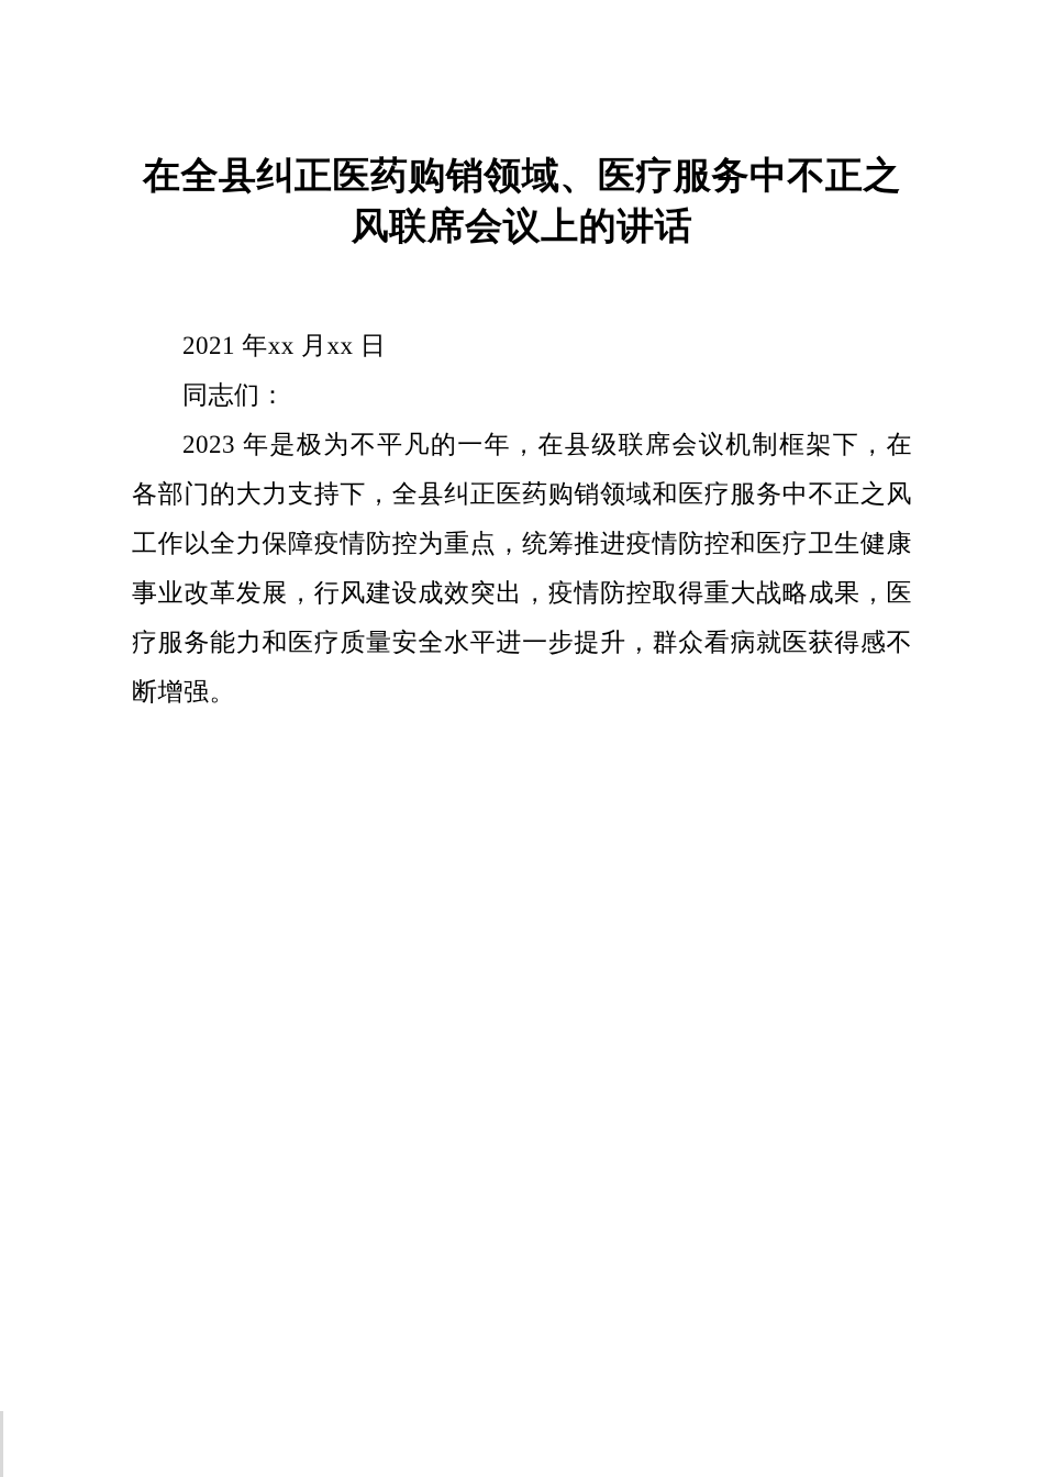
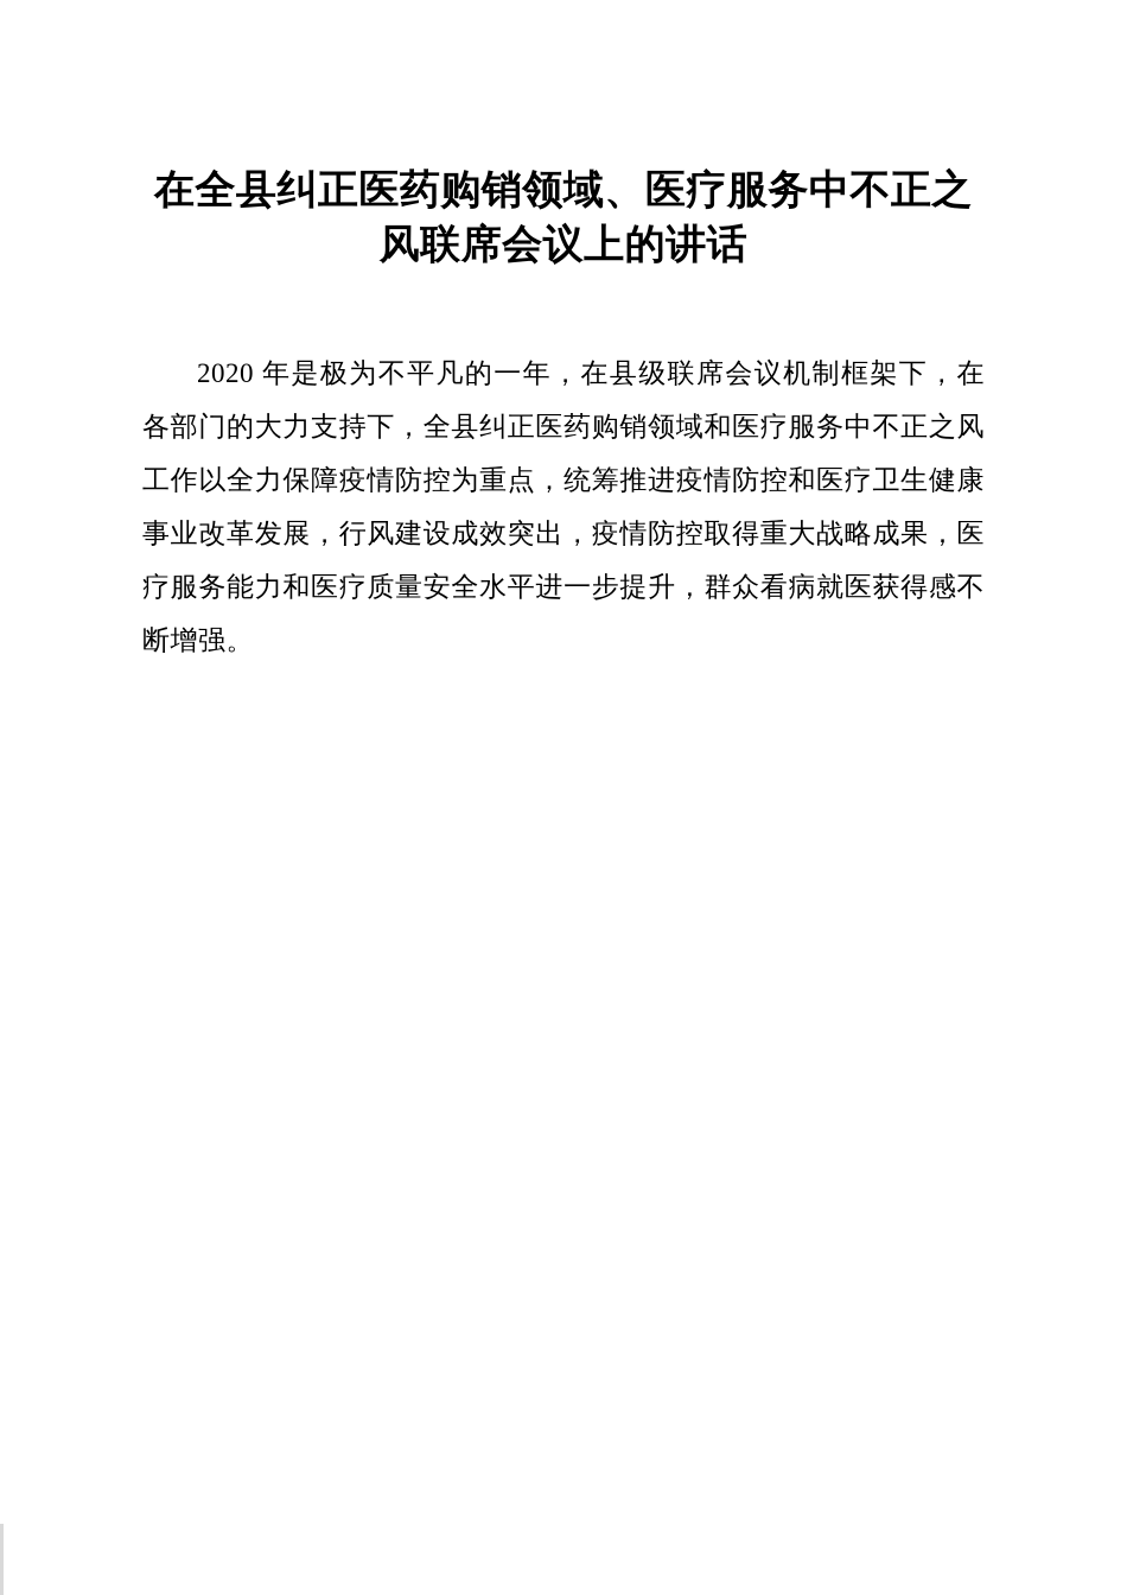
  在全县纠正医药购销领域、医疗服务中不正之风联席会议上的讲话
- 2021 年xx 月xx 日
- 同志们：
- 2023 年是极为不平凡的一年，在县级联席会议机制框架下，在各部门的大力支持下，全县纠正医药购销领域和医疗服务中不正之风工作以全力保障疫情防控为重点，统筹推进疫情防控和医疗卫生健康事业改革发展，行风建设成效突出，疫情防控取得重大战略成果，医疗服务能力和医疗质量安全水平进一步提升，群众看病就医获得感不断增强。
+ 2020 年是极为不平凡的一年，在县级联席会议机制框架下，在各部门的大力支持下，全县纠正医药购销领域和医疗服务中不正之风工作以全力保障疫情防控为重点，统筹推进疫情防控和医疗卫生健康事业改革发展，行风建设成效突出，疫情防控取得重大战略成果，医疗服务能力和医疗质量安全水平进一步提升，群众看病就医获得感不断增强。
